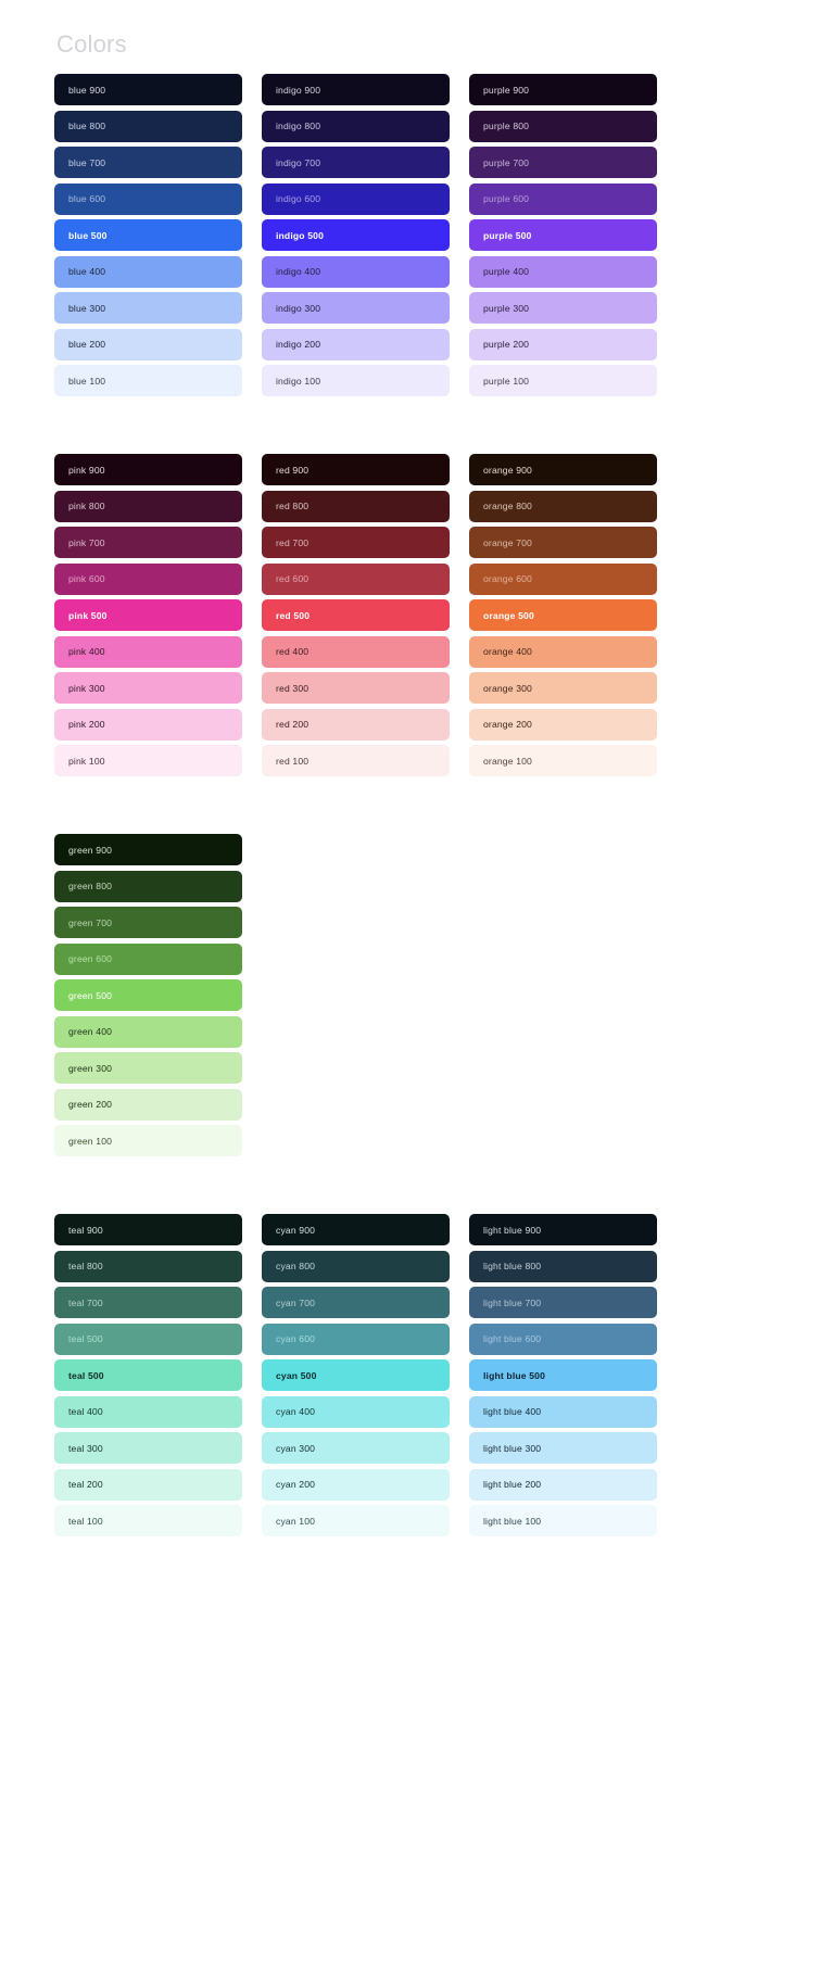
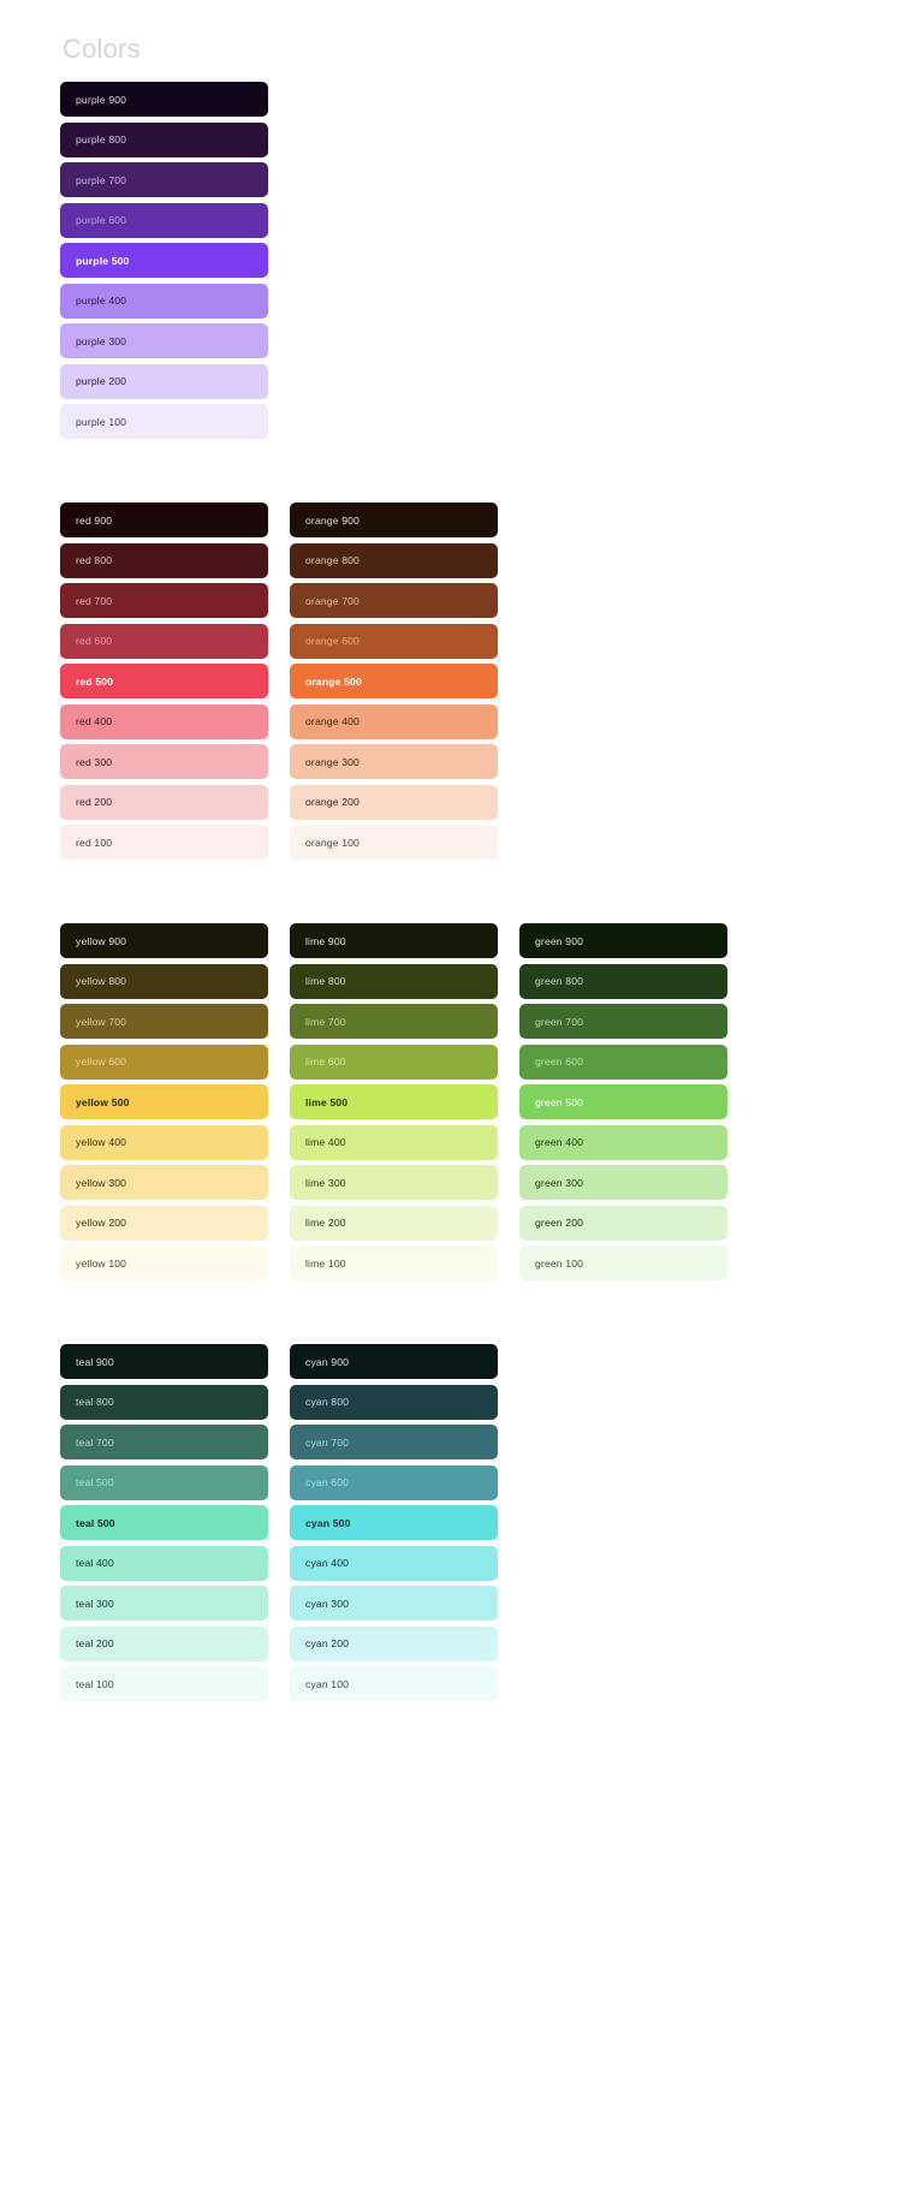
  Colors
- blue 900
- blue 800
- blue 700
- blue 600
- blue 500
- blue 400
- blue 300
- blue 200
- blue 100
- indigo 900
- indigo 800
- indigo 700
- indigo 600
- indigo 500
- indigo 400
- indigo 300
- indigo 200
- indigo 100
  purple 900
  purple 800
  purple 700
  purple 600
  purple 500
  purple 400
  purple 300
  purple 200
  purple 100
- pink 900
- pink 800
- pink 700
- pink 600
- pink 500
- pink 400
- pink 300
- pink 200
- pink 100
  red 900
  red 800
  red 700
  red 600
  red 500
  red 400
  red 300
  red 200
  red 100
  orange 900
  orange 800
  orange 700
  orange 600
  orange 500
  orange 400
  orange 300
  orange 200
  orange 100
+ yellow 900
+ yellow 800
+ yellow 700
+ yellow 600
+ yellow 500
+ yellow 400
+ yellow 300
+ yellow 200
+ yellow 100
+ lime 900
+ lime 800
+ lime 700
+ lime 600
+ lime 500
+ lime 400
+ lime 300
+ lime 200
+ lime 100
  green 900
  green 800
  green 700
  green 600
  green 500
  green 400
  green 300
  green 200
  green 100
  teal 900
  teal 800
  teal 700
  teal 500
  teal 500
  teal 400
  teal 300
  teal 200
  teal 100
  cyan 900
  cyan 800
  cyan 700
  cyan 600
  cyan 500
  cyan 400
  cyan 300
  cyan 200
  cyan 100
- light blue 900
- light blue 800
- light blue 700
- light blue 600
- light blue 500
- light blue 400
- light blue 300
- light blue 200
- light blue 100
